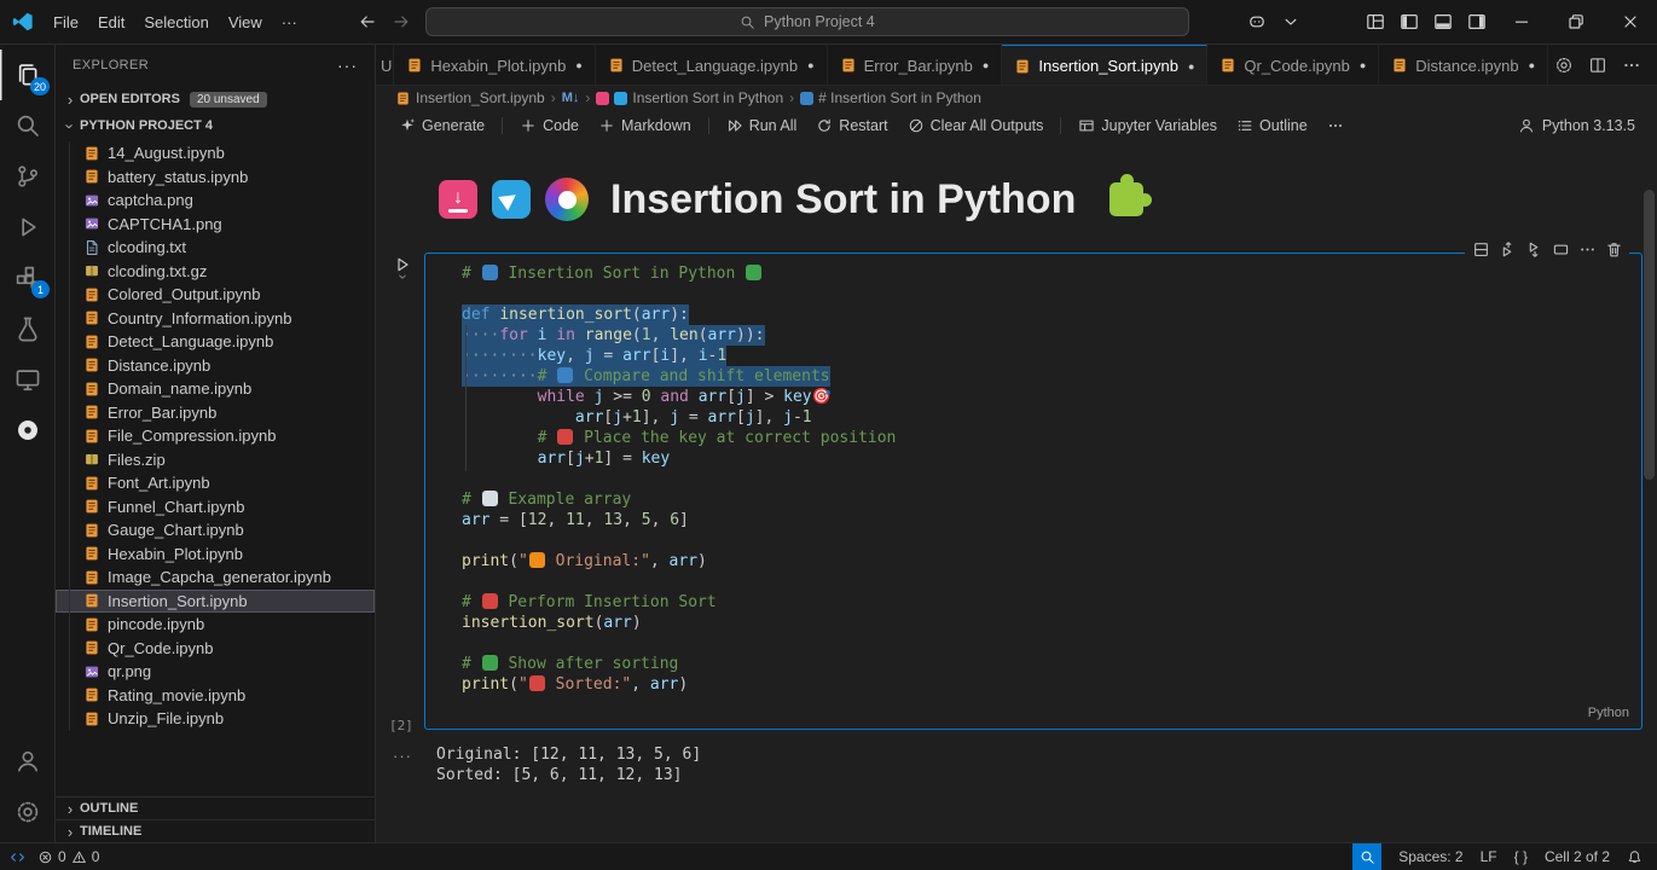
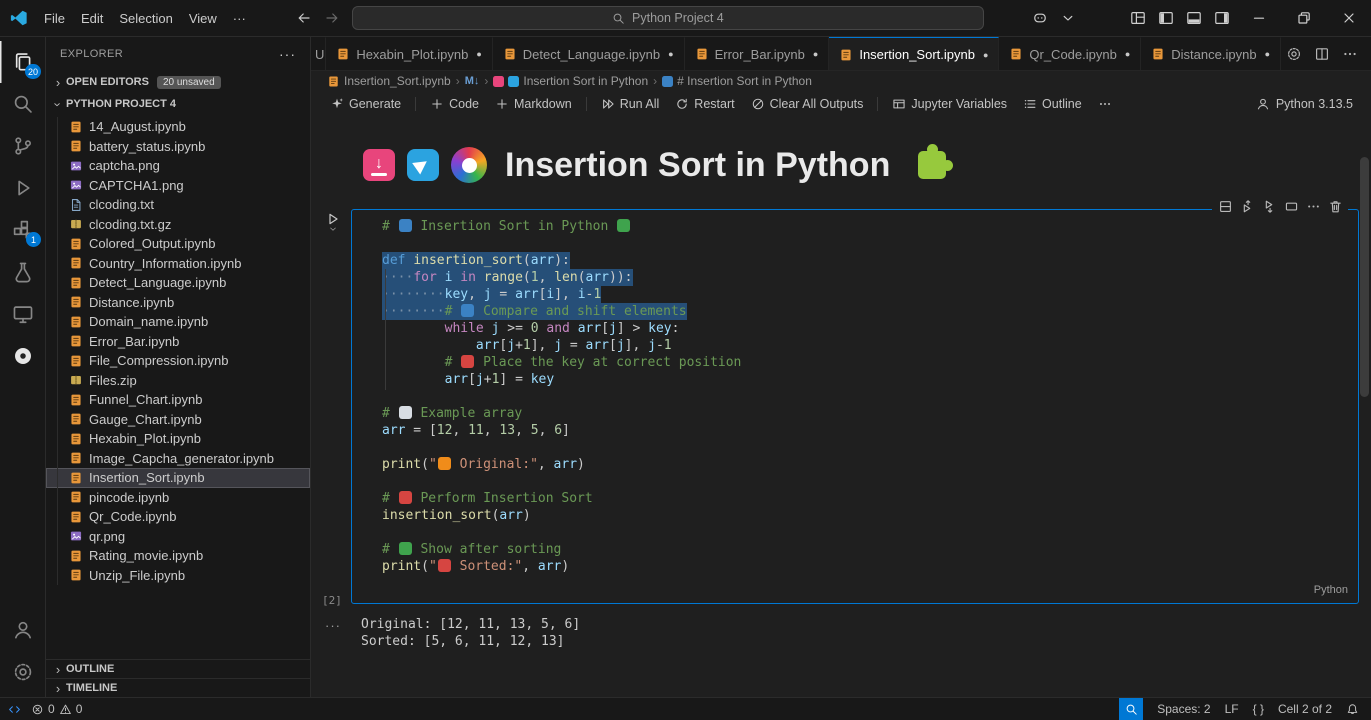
  File
  Edit
  Selection
  View
  ···
  Python Project 4
  20
  1
  EXPLORER
  ···
  ›
  OPEN EDITORS
  20 unsaved
  PYTHON PROJECT 4
  14_August.ipynb
  battery_status.ipynb
  captcha.png
  CAPTCHA1.png
  clcoding.txt
  clcoding.txt.gz
  Colored_Output.ipynb
  Country_Information.ipynb
  Detect_Language.ipynb
  Distance.ipynb
  Domain_name.ipynb
  Error_Bar.ipynb
  File_Compression.ipynb
  Files.zip
- Font_Art.ipynb
  Funnel_Chart.ipynb
  Gauge_Chart.ipynb
  Hexabin_Plot.ipynb
  Image_Capcha_generator.ipynb
  Insertion_Sort.ipynb
  pincode.ipynb
  Qr_Code.ipynb
  qr.png
  Rating_movie.ipynb
  Unzip_File.ipynb
  ›
  OUTLINE
  ›
  TIMELINE
  Hexabin_Plot.ipynb
  ●
  Detect_Language.ipynb
  ●
  Error_Bar.ipynb
  ●
  Insertion_Sort.ipynb
  ●
  Qr_Code.ipynb
  ●
  Distance.ipynb
  ●
  Insertion_Sort.ipynb
  ›
  M↓
  ›
  Insertion Sort in Python
  ›
  # Insertion Sort in Python
  Generate
  Code
  Markdown
  Run All
  Restart
  Clear All Outputs
  Jupyter Variables
  Outline
  Python 3.13.5
  ↓
  Insertion Sort in Python
  # 📘 Insertion Sort in Python 🔄
  def insertion_sort(arr):
  ···for i in range(1, len(arr)):
  ·······key, j = arr[i], i-1
  ·······# 🔍 Compare and shift elements
- while j >= 0 and arr[j] > key🎯
+ while j >= 0 and arr[j] > key:
  arr[j+1], j = arr[j], j-1
  # 📌 Place the key at correct position
  arr[j+1] = key
  # 📄 Example array
  arr = [12, 11, 13, 5, 6]
  print("🍊 Original:", arr)
  # 🚀 Perform Insertion Sort
  insertion_sort(arr)
  # ✅ Show after sorting
- print(": Sorted:", arr)
+ print("🎯 Sorted:", arr)
  Python
  [2]
  ···
  Original: [12, 11, 13, 5, 6]
  Sorted: [5, 6, 11, 12, 13]
  0
  0
  Spaces: 2
  LF
  { }
  Cell 2 of 2
